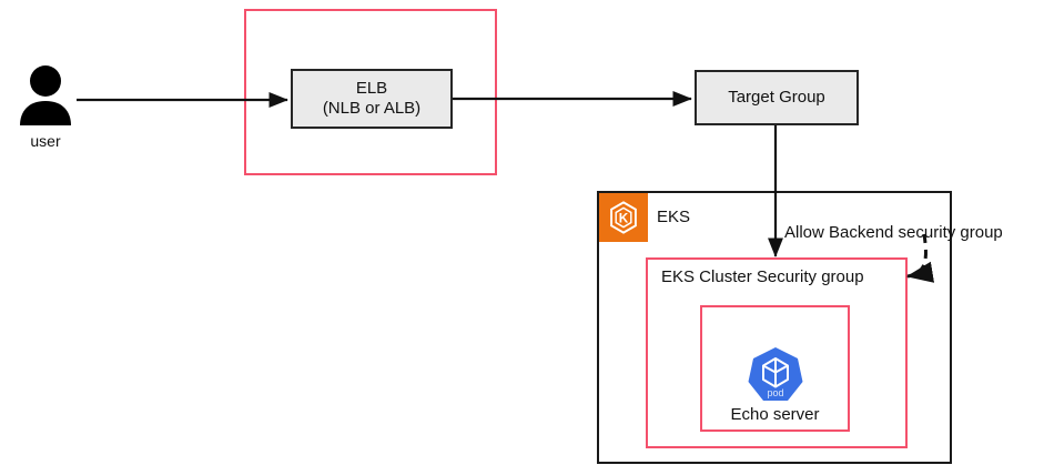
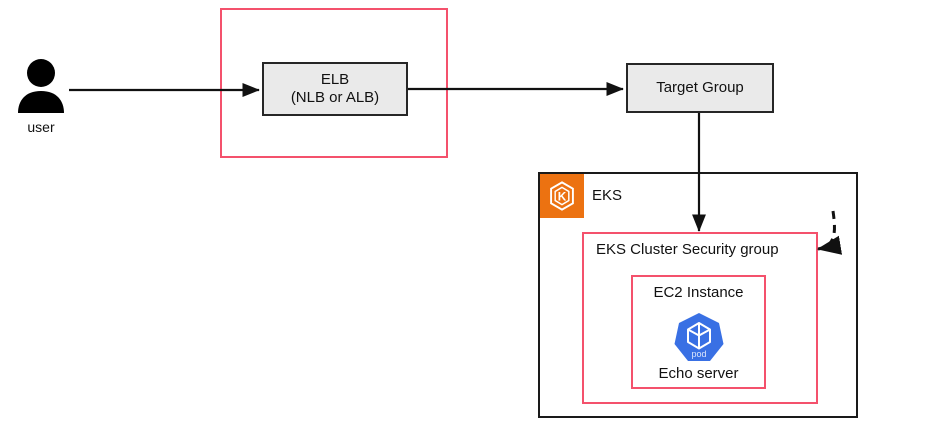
  user
  ELB
  (NLB or ALB)
  Target Group
  K
  EKS
  EKS Cluster Security group
+ EC2 Instance
  pod
  Echo server
- Allow Backend security group
